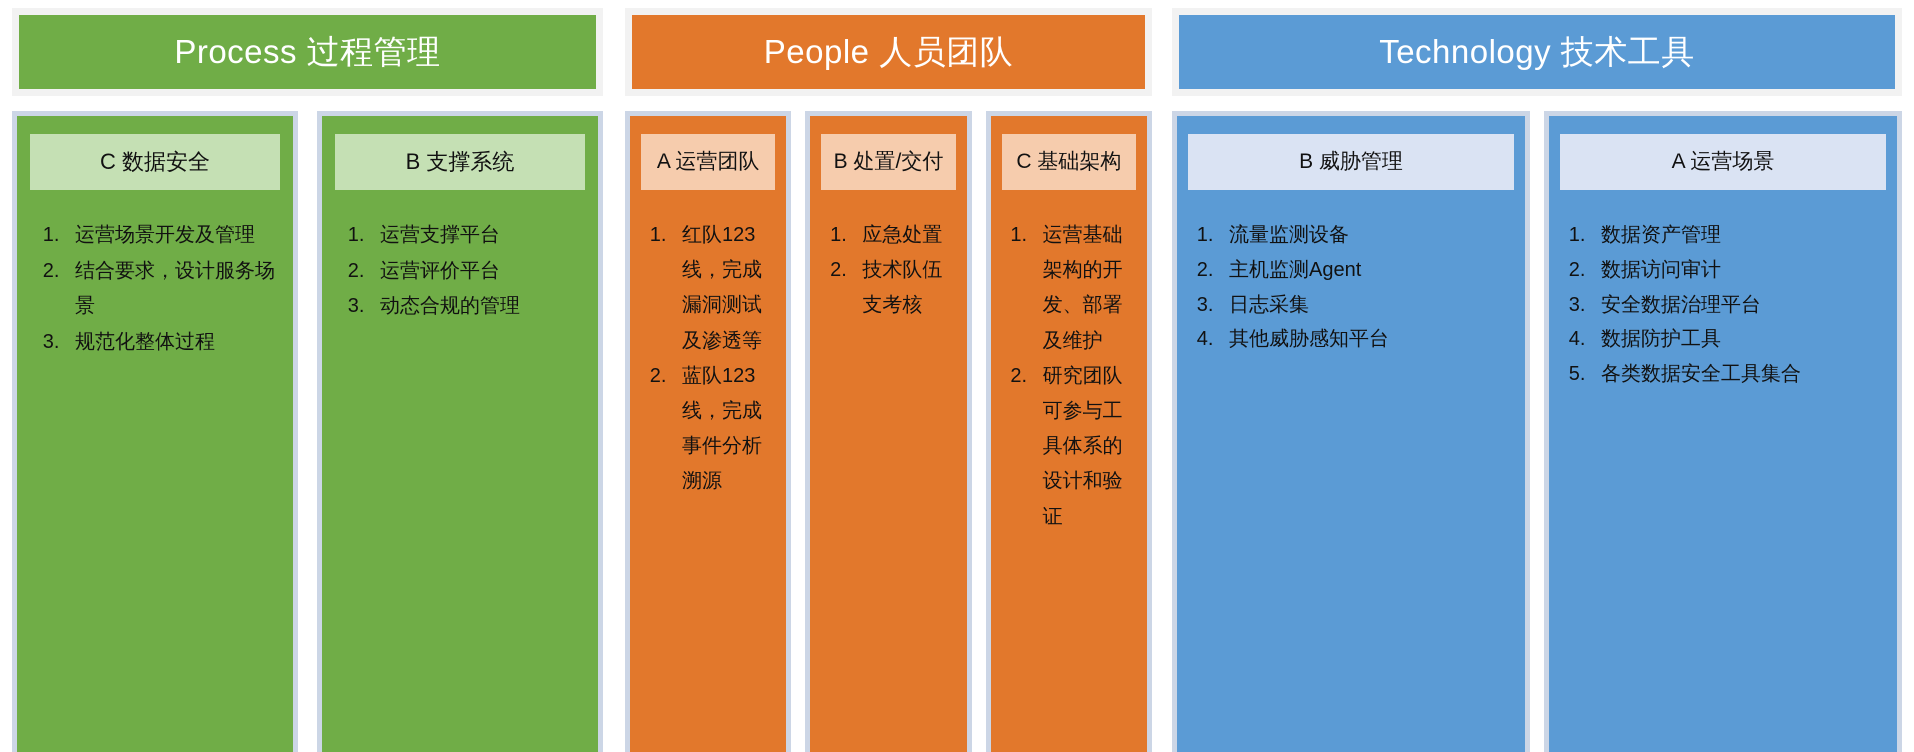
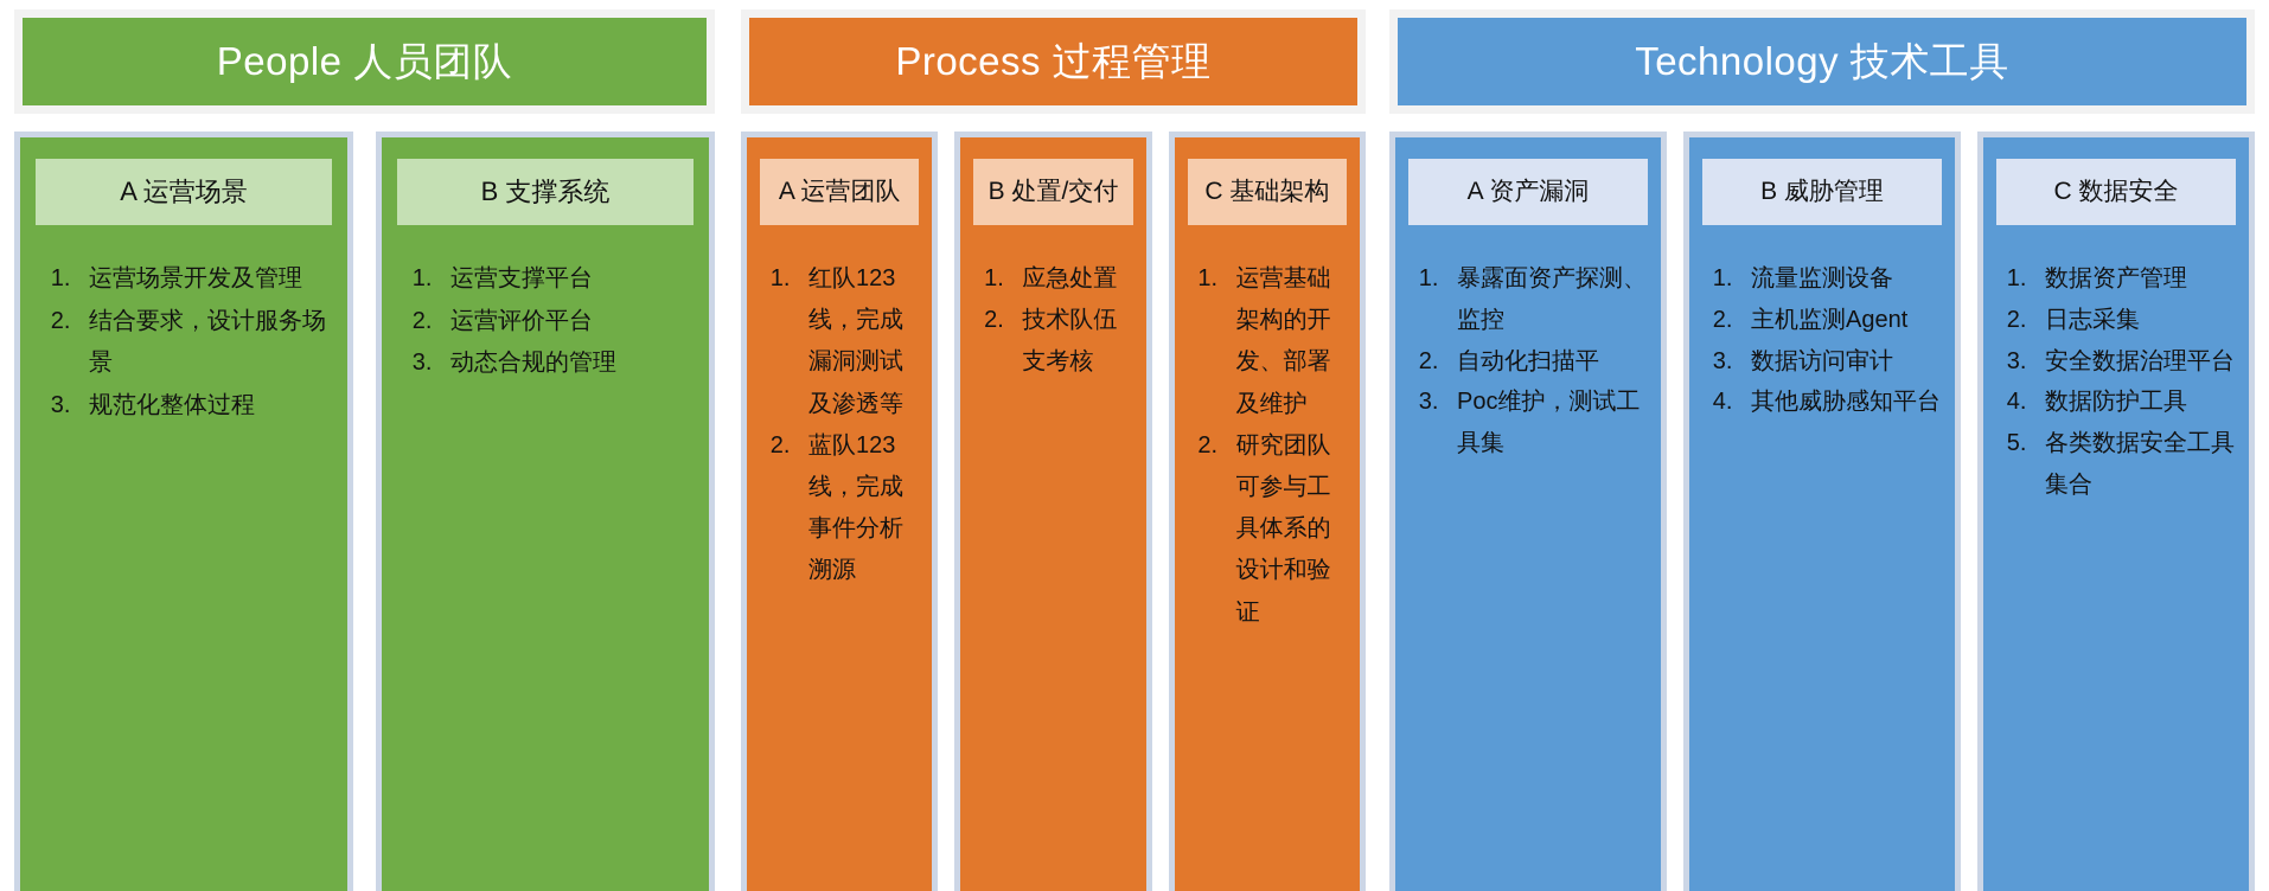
- Process 过程管理
+ People 人员团队
- C 数据安全
+ A 运营场景
  运营场景开发及管理
  结合要求，设计服务场景
  规范化整体过程
  B 支撑系统
  运营支撑平台
  运营评价平台
  动态合规的管理
- People 人员团队
+ Process 过程管理
  A 运营团队
  红队123线，完成漏洞测试及渗透等
  蓝队123线，完成事件分析溯源
  B 处置/交付
  应急处置
  技术队伍支考核
  C 基础架构
  运营基础架构的开发、部署及维护
  研究团队可参与工具体系的设计和验证
  Technology 技术工具
+ A 资产漏洞
+ 暴露面资产探测、监控
+ 自动化扫描平
+ Poc维护，测试工具集
  B 威胁管理
  流量监测设备
  主机监测Agent
- 日志采集
+ 数据访问审计
  其他威胁感知平台
- A 运营场景
+ C 数据安全
  数据资产管理
- 数据访问审计
+ 日志采集
  安全数据治理平台
  数据防护工具
  各类数据安全工具集合
